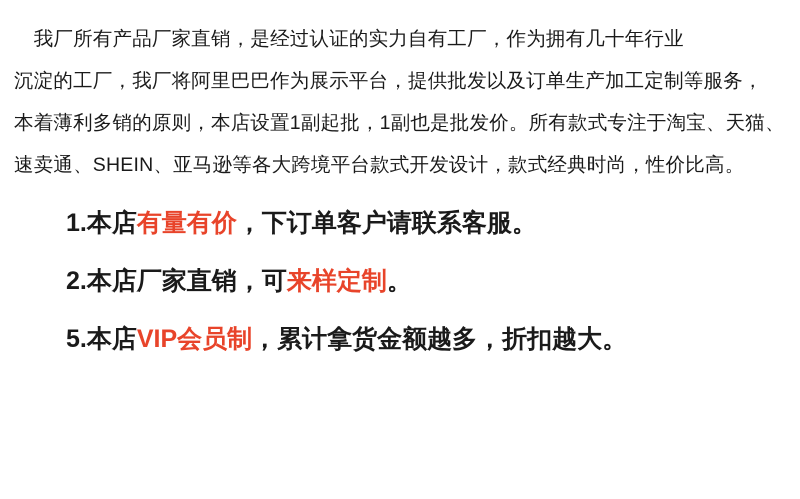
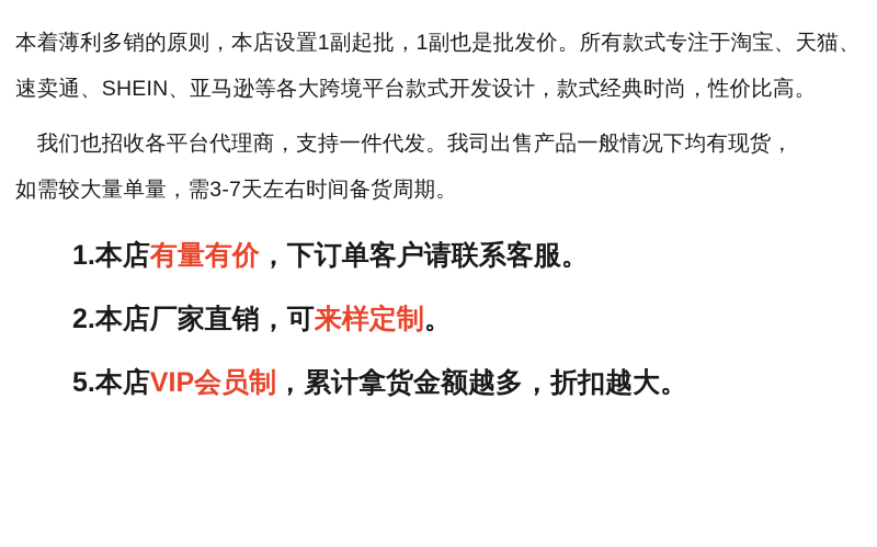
- 我厂所有产品厂家直销，是经过认证的实力自有工厂，作为拥有几十年行业
- 沉淀的工厂，我厂将阿里巴巴作为展示平台，提供批发以及订单生产加工定制等服务，
  本着薄利多销的原则，本店设置1副起批，1副也是批发价。所有款式专注于淘宝、天猫、
  速卖通、SHEIN、亚马逊等各大跨境平台款式开发设计，款式经典时尚，性价比高。
+ 我们也招收各平台代理商，支持一件代发。我司出售产品一般情况下均有现货，
+ 如需较大量单量，需3-7天左右时间备货周期。
  1.本店有量有价，下订单客户请联系客服。
  2.本店厂家直销，可来样定制。
  5.本店VIP会员制，累计拿货金额越多，折扣越大。
